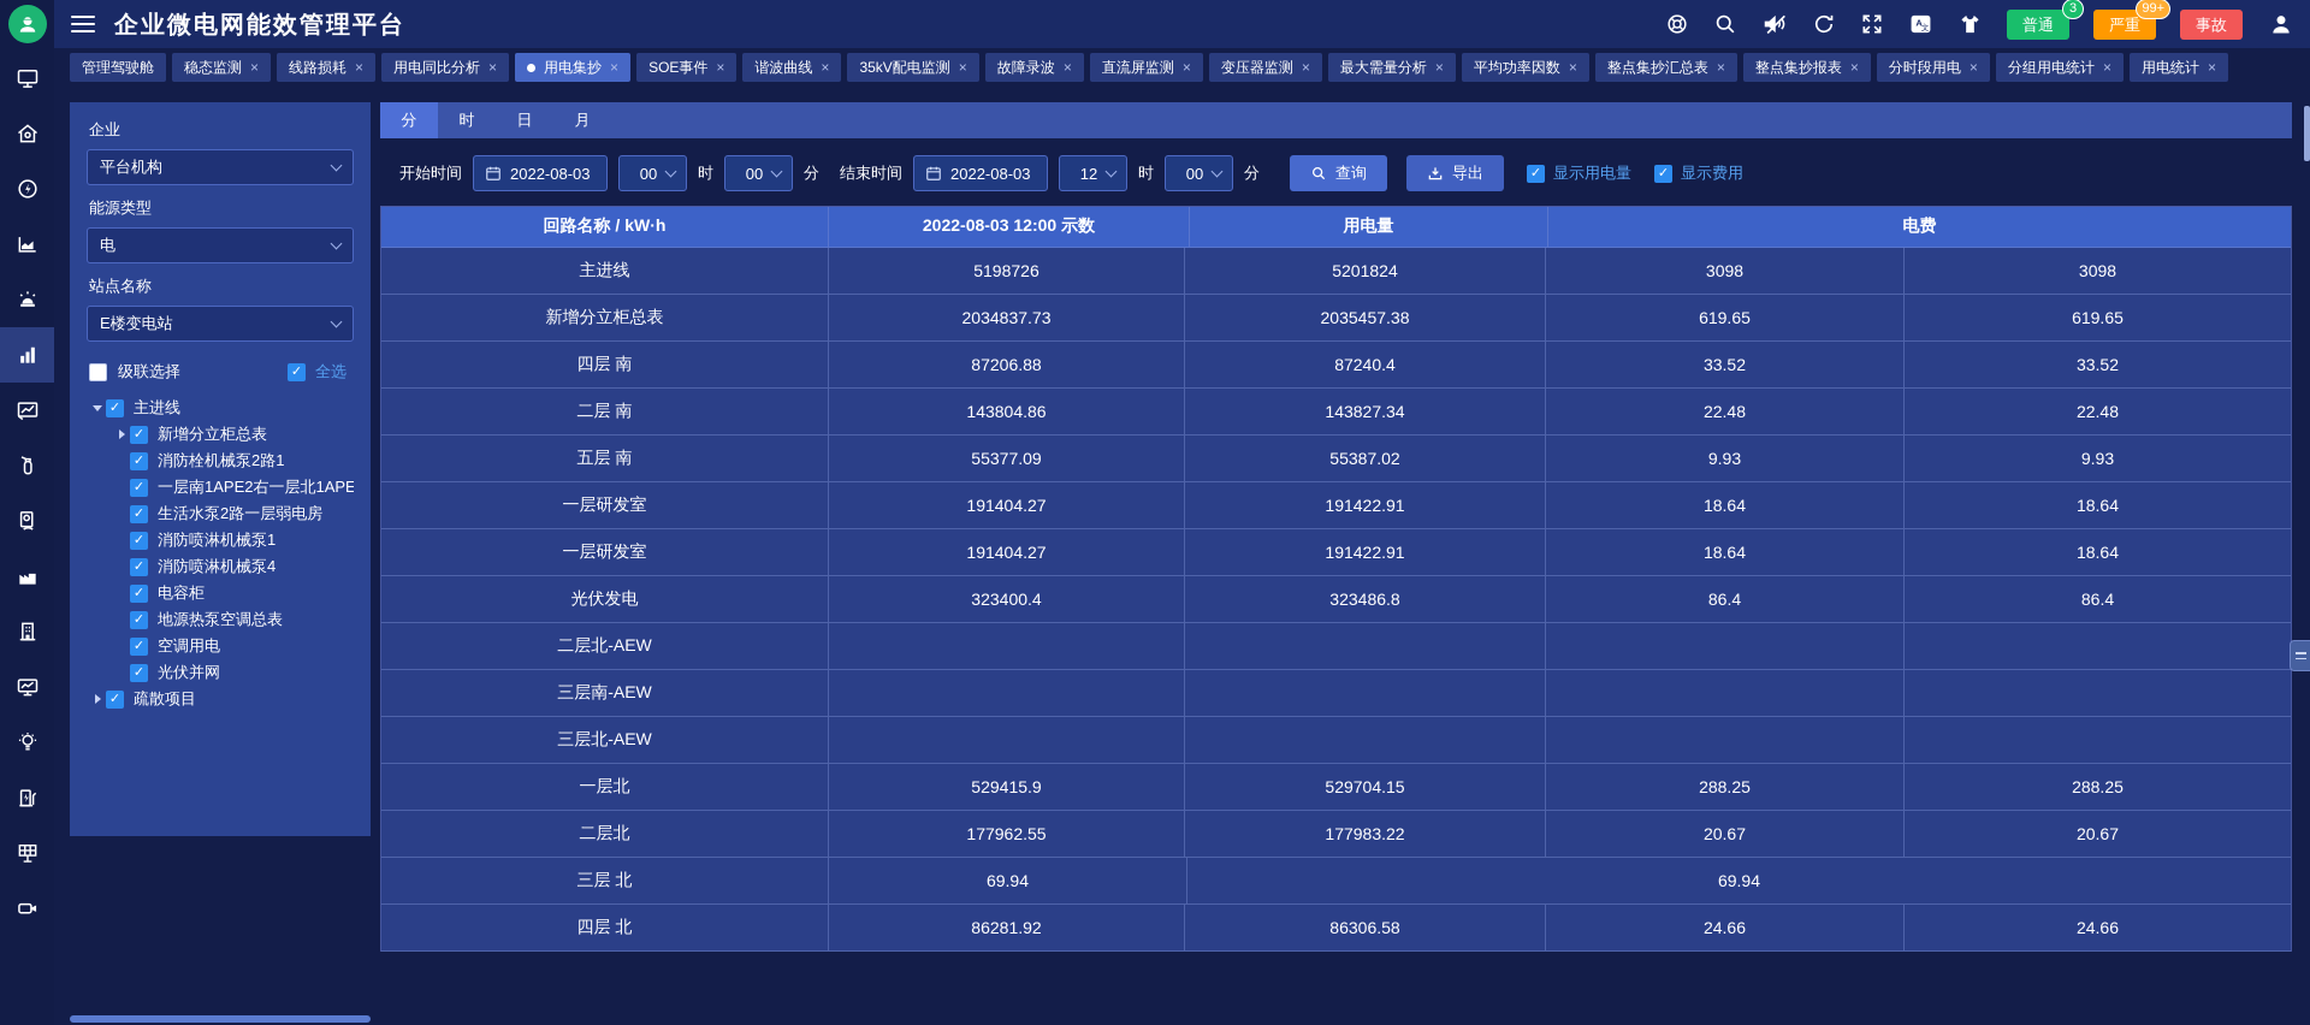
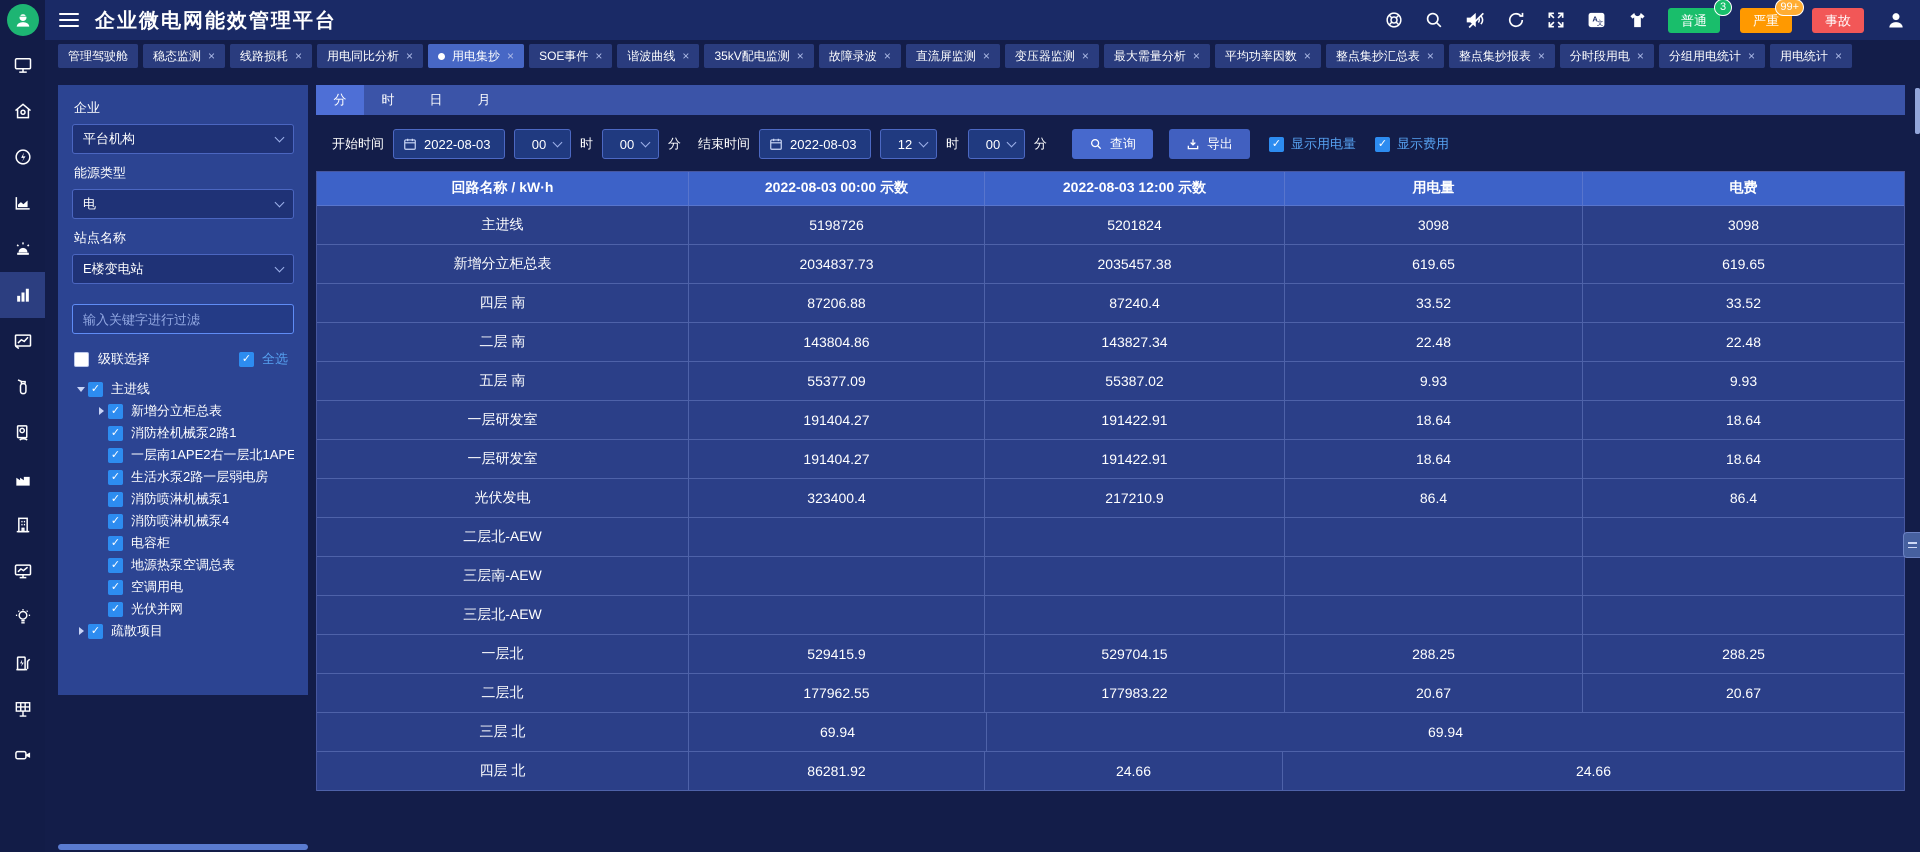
  企业微电网能效管理平台
  A
  普通
  3
  严重
  99+
  事故
  管理驾驶舱
  稳态监测
  ×
  线路损耗
  ×
  用电同比分析
  ×
  用电集抄
  ×
  SOE事件
  ×
  谐波曲线
  ×
  35kV配电监测
  ×
  故障录波
  ×
  直流屏监测
  ×
  变压器监测
  ×
  最大需量分析
  ×
  平均功率因数
  ×
  整点集抄汇总表
  ×
  整点集抄报表
  ×
  分时段用电
  ×
  分组用电统计
  ×
  用电统计
  ×
  企业
  平台机构
  能源类型
  电
  站点名称
  E楼变电站
+ 输入关键字进行过滤
  级联选择
  全选
  主进线
  新增分立柜总表
  消防栓机械泵2路1
  一层南1APE2右一层北1APE
  生活水泵2路一层弱电房
  消防喷淋机械泵1
  消防喷淋机械泵4
  电容柜
  地源热泵空调总表
  空调用电
  光伏并网
  疏散项目
  分
  时
  日
  月
  开始时间
  2022-08-03
  00
  时
  00
  分
  结束时间
  2022-08-03
  12
  时
  00
  分
  查询
  导出
  显示用电量
  显示费用
  回路名称 / kW·h
+ 2022-08-03 00:00 示数
  2022-08-03 12:00 示数
  用电量
  电费
  主进线
  5198726
  5201824
  3098
  3098
  新增分立柜总表
  2034837.73
  2035457.38
  619.65
  619.65
  四层 南
  87206.88
  87240.4
  33.52
  33.52
  二层 南
  143804.86
  143827.34
  22.48
  22.48
  五层 南
  55377.09
  55387.02
  9.93
  9.93
  一层研发室
  191404.27
  191422.91
  18.64
  18.64
  一层研发室
  191404.27
  191422.91
  18.64
  18.64
  光伏发电
  323400.4
- 323486.8
+ 217210.9
  86.4
  86.4
  二层北-AEW
  三层南-AEW
  三层北-AEW
  一层北
  529415.9
  529704.15
  288.25
  288.25
  二层北
  177962.55
  177983.22
  20.67
  20.67
  三层 北
  69.94
  69.94
  四层 北
  86281.92
- 86306.58
  24.66
  24.66
